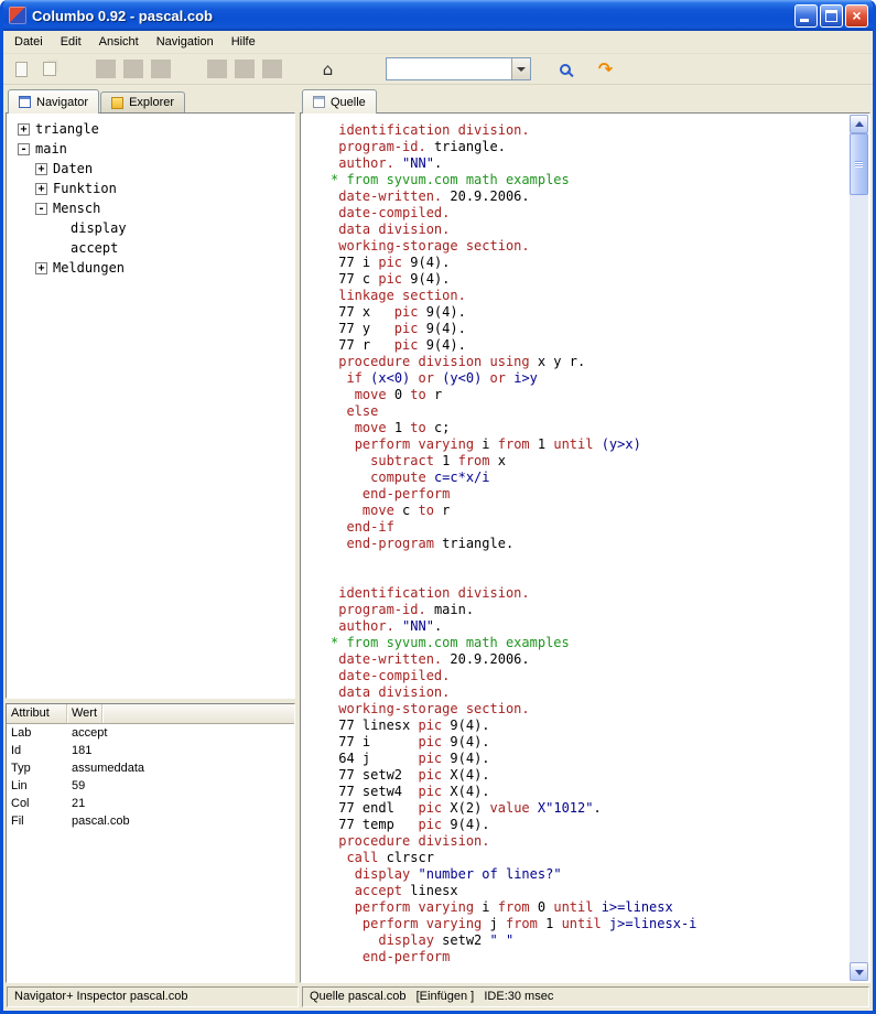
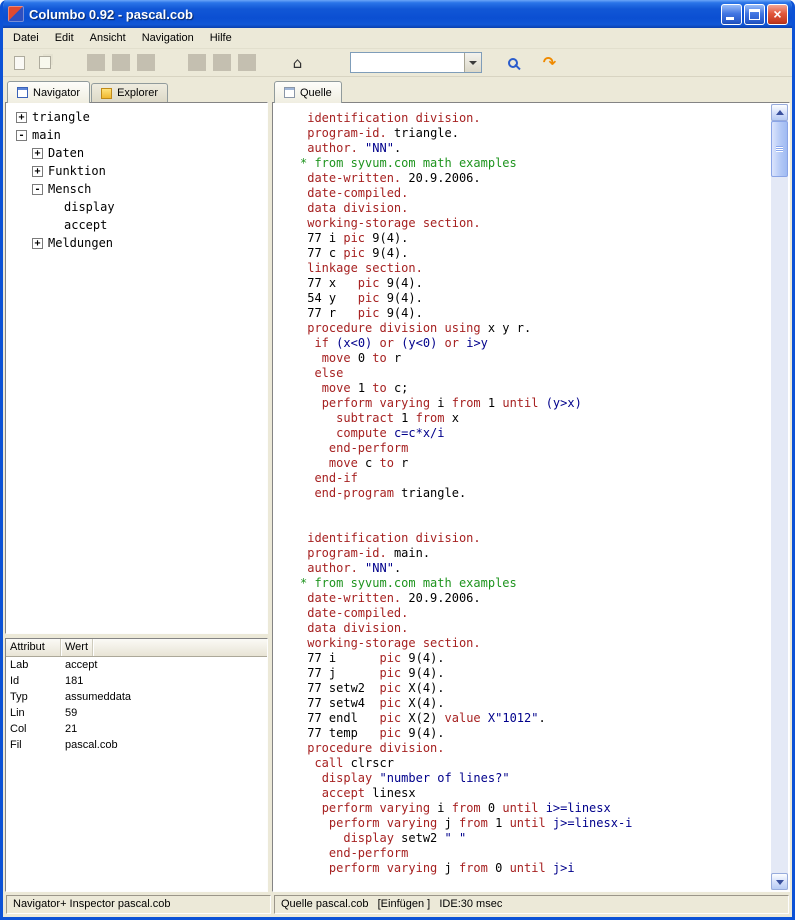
  Columbo 0.92 - pascal.cob
  ×
  Datei
  Edit
  Ansicht
  Navigation
  Hilfe
  ⌂
  ↷
  Navigator
  Explorer
  +
  triangle
  -
  main
  +
  Daten
  +
  Funktion
  -
  Mensch
  display
  accept
  +
  Meldungen
  Attribut
  Wert
  Lab
  accept
  Id
  181
  Typ
  assumeddata
  Lin
  59
  Col
  21
  Fil
  pascal.cob
  Quelle
  identification division.
  program-id. triangle.
  author. "NN".
  * from syvum.com math examples
  date-written. 20.9.2006.
  date-compiled.
  data division.
  working-storage section.
  77 i pic 9(4).
  77 c pic 9(4).
  linkage section.
  77 x pic 9(4).
- 77 y pic 9(4).
+ 54 y pic 9(4).
  77 r pic 9(4).
  procedure division using x y r.
  if (x<0) or (y<0) or i>y
  move 0 to r
  else
  move 1 to c;
  perform varying i from 1 until (y>x)
  subtract 1 from x
  compute c=c*x/i
  end-perform
  move c to r
  end-if
  end-program triangle.
  identification division.
  program-id. main.
  author. "NN".
  * from syvum.com math examples
  date-written. 20.9.2006.
  date-compiled.
  data division.
  working-storage section.
- 77 linesx pic 9(4).
  77 i pic 9(4).
- 64 j pic 9(4).
+ 77 j pic 9(4).
  77 setw2 pic X(4).
  77 setw4 pic X(4).
  77 endl pic X(2) value X"1012".
  77 temp pic 9(4).
  procedure division.
  call clrscr
  display "number of lines?"
  accept linesx
  perform varying i from 0 until i>=linesx
  perform varying j from 1 until j>=linesx-i
  display setw2 " "
  end-perform
+ perform varying j from 0 until j>i
  Navigator+ Inspector pascal.cob
  Quelle pascal.cob [Einfügen ] IDE:30 msec
